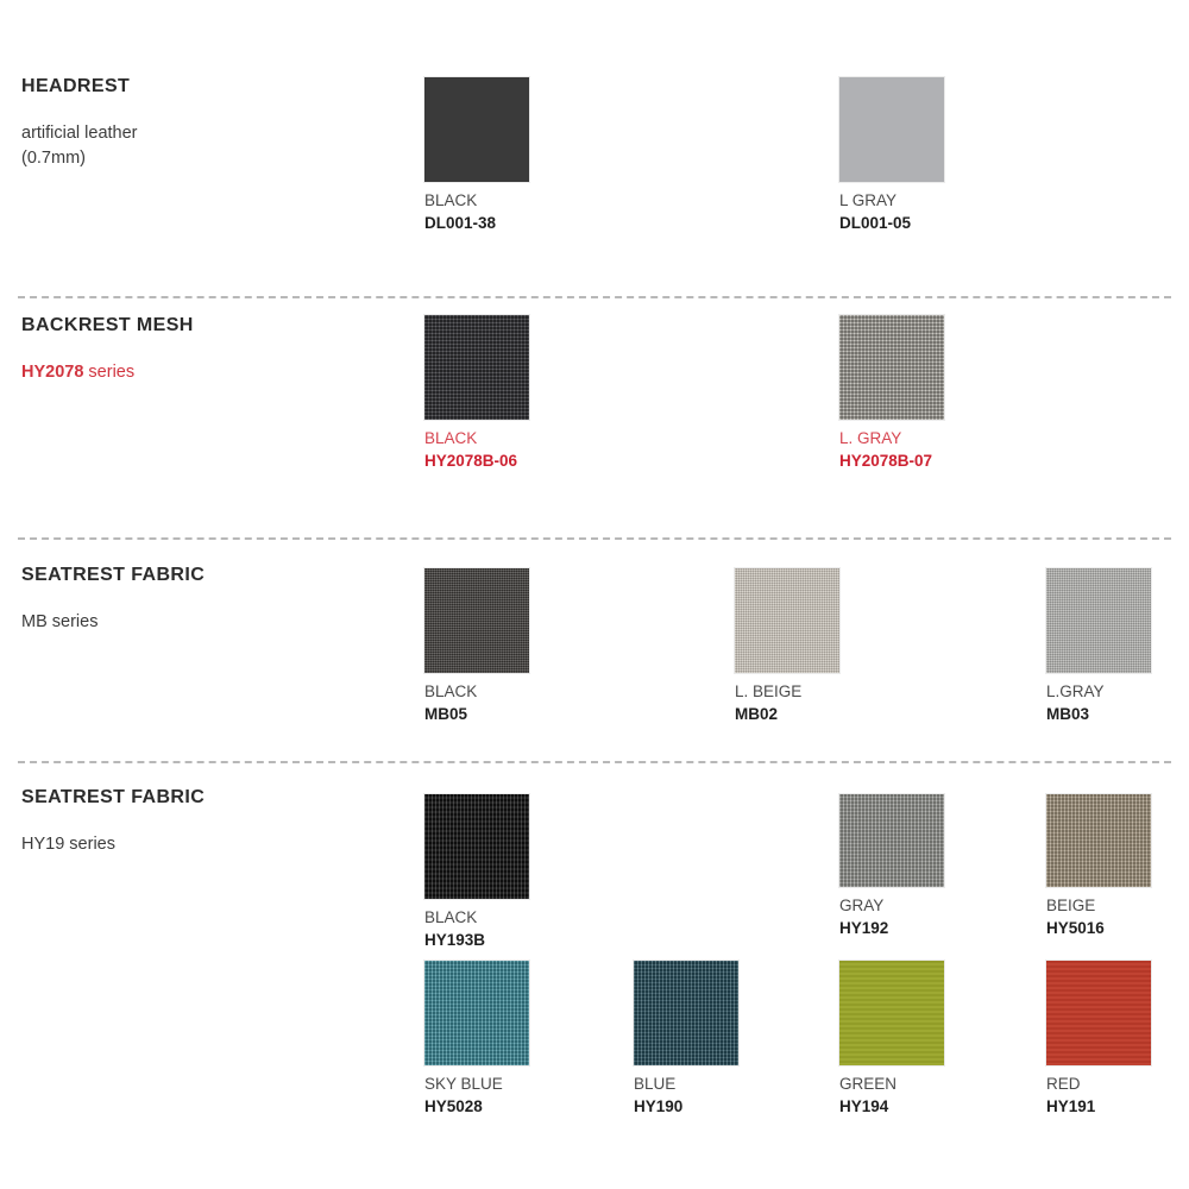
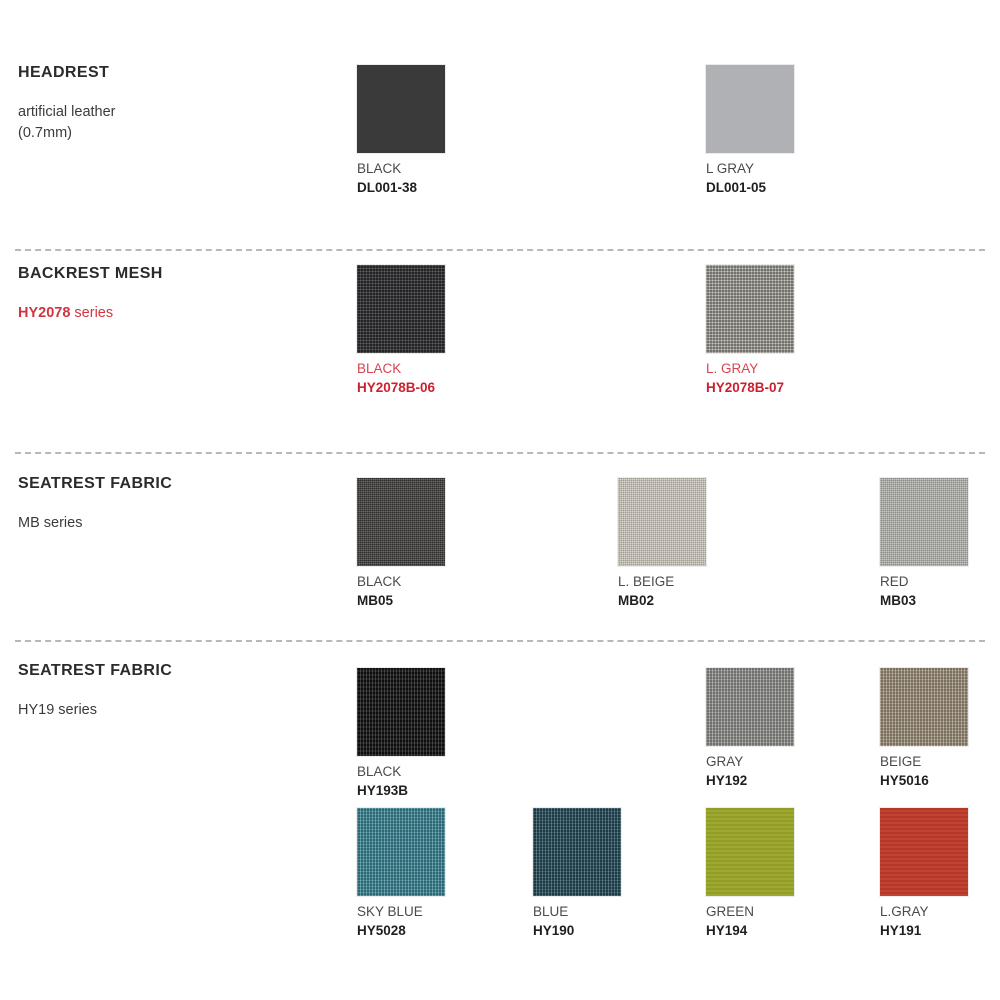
  HEADREST
  artificial leather
  (0.7mm)
  BLACK
  DL001-38
  L GRAY
  DL001-05
  BACKREST MESH
  HY2078 series
  BLACK
  HY2078B-06
  L. GRAY
  HY2078B-07
  SEATREST FABRIC
  MB series
  BLACK
  MB05
  L. BEIGE
  MB02
- L.GRAY
+ RED
  MB03
  SEATREST FABRIC
  HY19 series
  BLACK
  HY193B
  GRAY
  HY192
  BEIGE
  HY5016
  SKY BLUE
  HY5028
  BLUE
  HY190
  GREEN
  HY194
- RED
+ L.GRAY
  HY191
